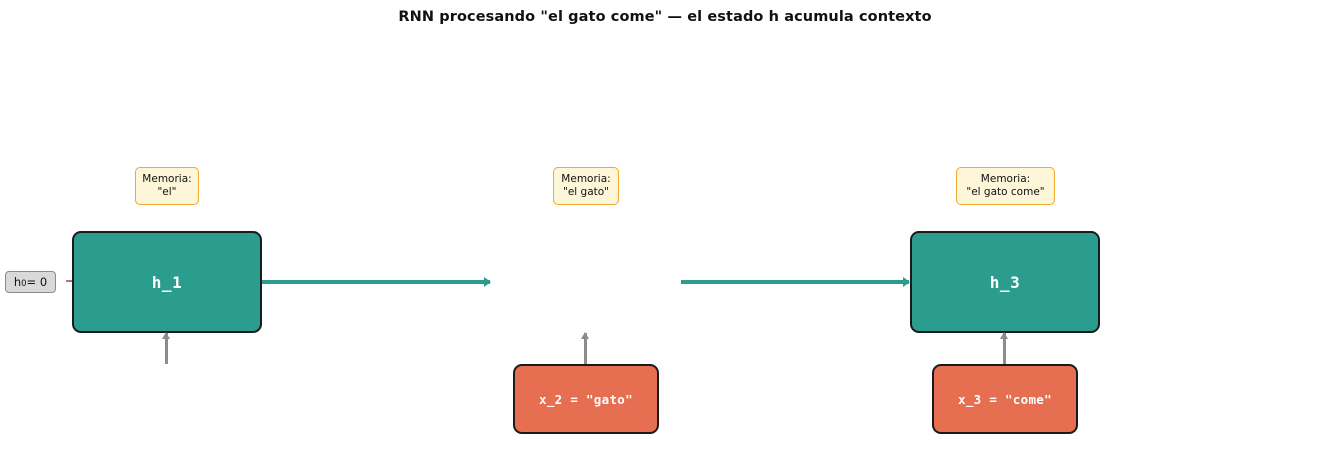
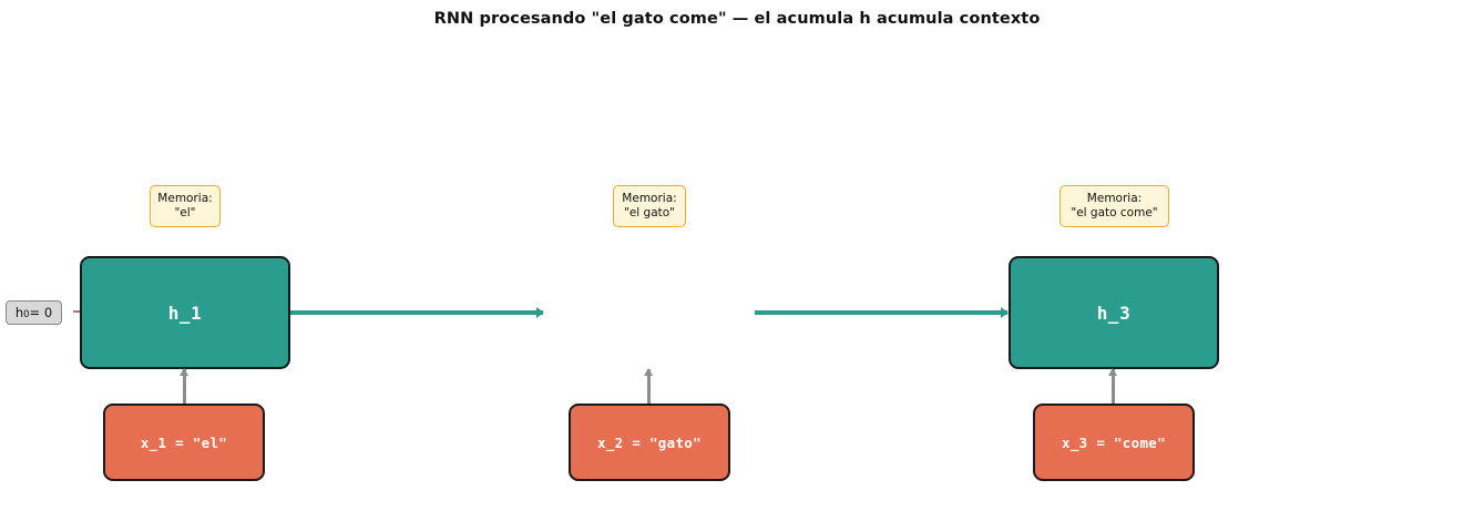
- RNN procesando "el gato come" — el estado h acumula contexto
+ RNN procesando "el gato come" — el acumula h acumula contexto
  h
  0
  = 0
  Memoria:
  "el"
  h_1
+ x_1 = "el"
  Memoria:
  "el gato"
  x_2 = "gato"
  Memoria:
  "el gato come"
  h_3
  x_3 = "come"
